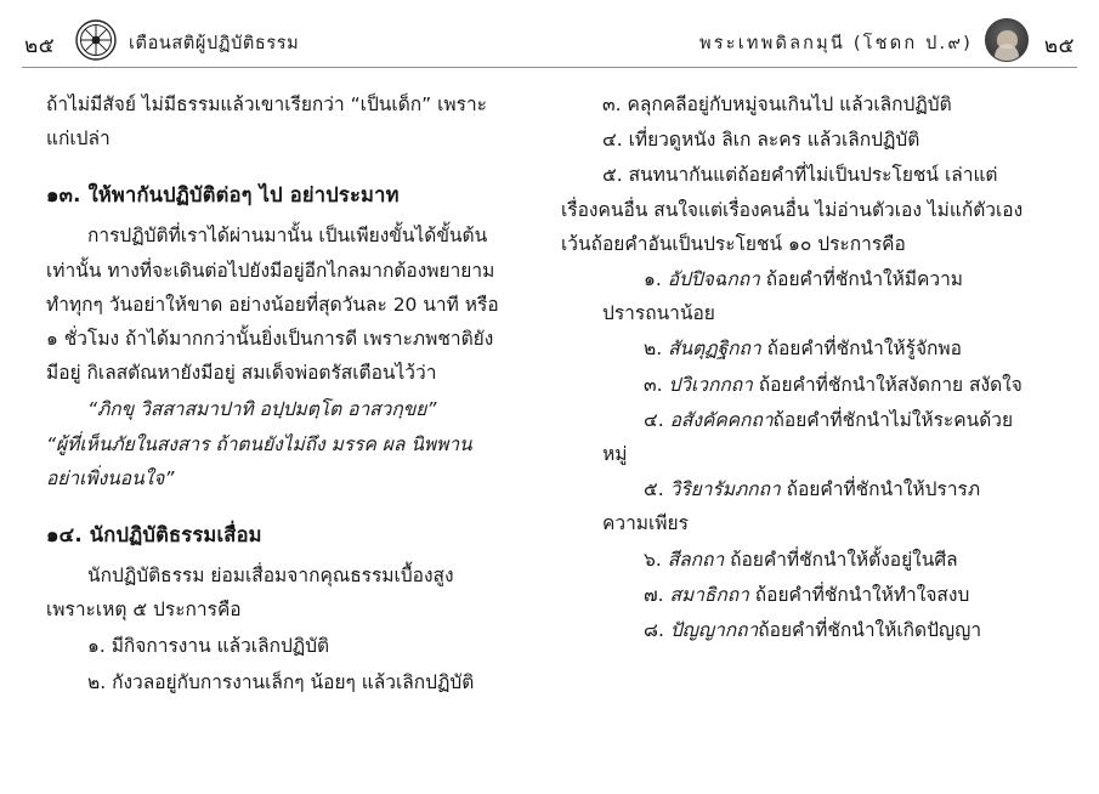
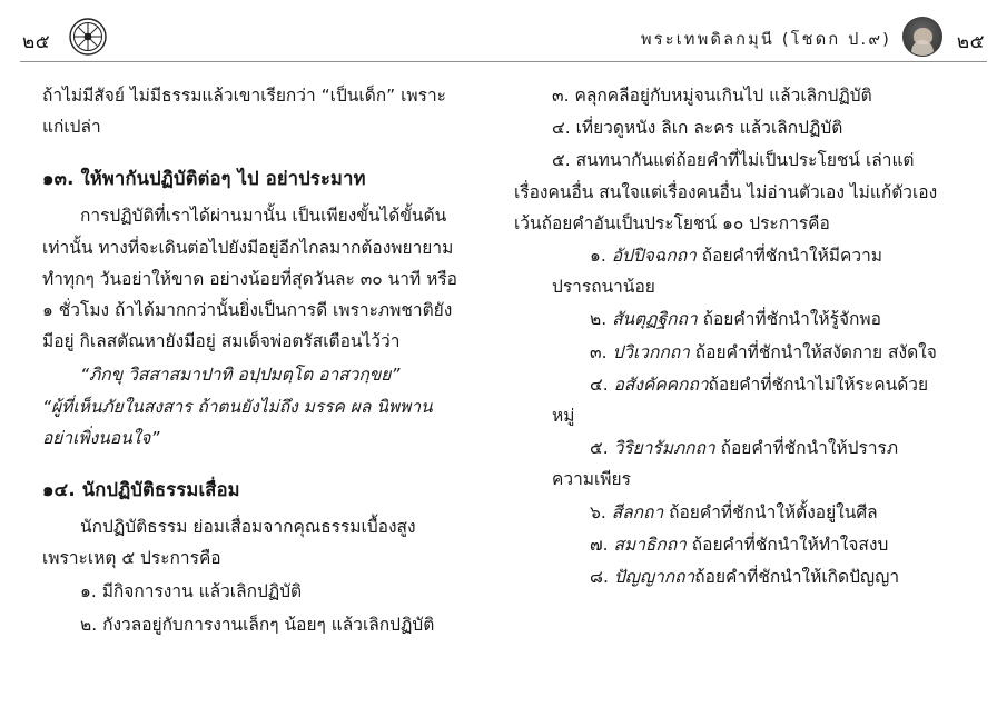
  ๒๕
- เตือนสติผู้ปฏิบัติธรรม
  พระเทพดิลกมุนี (โชดก ป.๙)
  ๒๕
  ถ้าไม่มีสัจย์ ไม่มีธรรมแล้วเขาเรียกว่า “เป็นเด็ก” เพราะแก่เปล่า
  ๑๓. ให้พากันปฏิบัติต่อๆ ไป อย่าประมาท
- การปฏิบัติที่เราได้ผ่านมานั้น เป็นเพียงขั้นได้ขั้นต้นเท่านั้น ทางที่จะเดินต่อไปยังมีอยู่อีกไกลมากต้องพยายามทำทุกๆ วันอย่าให้ขาด อย่างน้อยที่สุดวันละ 20 นาที หรือ ๑ ชั่วโมง ถ้าได้มากกว่านั้นยิ่งเป็นการดี เพราะภพชาติยังมีอยู่ กิเลสตัณหายังมีอยู่ สมเด็จพ่อตรัสเตือนไว้ว่า
+ การปฏิบัติที่เราได้ผ่านมานั้น เป็นเพียงขั้นได้ขั้นต้นเท่านั้น ทางที่จะเดินต่อไปยังมีอยู่อีกไกลมากต้องพยายามทำทุกๆ วันอย่าให้ขาด อย่างน้อยที่สุดวันละ ๓๐ นาที หรือ ๑ ชั่วโมง ถ้าได้มากกว่านั้นยิ่งเป็นการดี เพราะภพชาติยังมีอยู่ กิเลสตัณหายังมีอยู่ สมเด็จพ่อตรัสเตือนไว้ว่า
  “ภิกขุ วิสสาสมาปาทิ อปฺปมตฺโต อาสวกฺขย”
  “ผู้ที่เห็นภัยในสงสาร ถ้าตนยังไม่ถึง มรรค ผล นิพพาน อย่าเพิ่งนอนใจ”
  ๑๔. นักปฏิบัติธรรมเสื่อม
  นักปฏิบัติธรรม ย่อมเสื่อมจากคุณธรรมเบื้องสูง เพราะเหตุ ๕ ประการคือ
  ๑. มีกิจการงาน แล้วเลิกปฏิบัติ
  ๒. กังวลอยู่กับการงานเล็กๆ น้อยๆ แล้วเลิกปฏิบัติ
  ๓. คลุกคลีอยู่กับหมู่จนเกินไป แล้วเลิกปฏิบัติ
  ๔. เที่ยวดูหนัง ลิเก ละคร แล้วเลิกปฏิบัติ
  ๕. สนทนากันแต่ถ้อยคำที่ไม่เป็นประโยชน์ เล่าแต่เรื่องคนอื่น สนใจแต่เรื่องคนอื่น ไม่อ่านตัวเอง ไม่แก้ตัวเอง เว้นถ้อยคำอันเป็นประโยชน์ ๑๐ ประการคือ
  ๑. อัปปิจฉกถา ถ้อยคำที่ชักนำให้มีความปรารถนาน้อย
  ๒. สันตุฏฐิกถา ถ้อยคำที่ชักนำให้รู้จักพอ
  ๓. ปวิเวกกถา ถ้อยคำที่ชักนำให้สงัดกาย สงัดใจ
  ๔. อสังคัคคกถาถ้อยคำที่ชักนำไม่ให้ระคนด้วยหมู่
  ๕. วิริยารัมภกถา ถ้อยคำที่ชักนำให้ปรารภความเพียร
  ๖. สีลกถา ถ้อยคำที่ชักนำให้ตั้งอยู่ในศีล
  ๗. สมาธิกถา ถ้อยคำที่ชักนำให้ทำใจสงบ
  ๘. ปัญญากถาถ้อยคำที่ชักนำให้เกิดปัญญา
